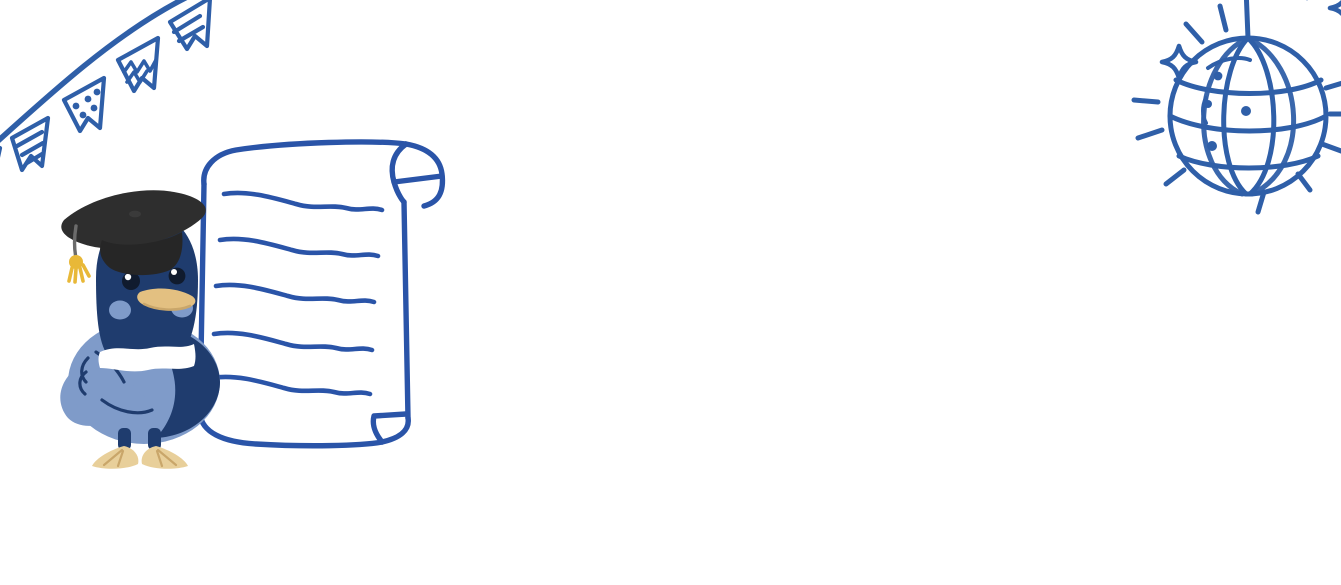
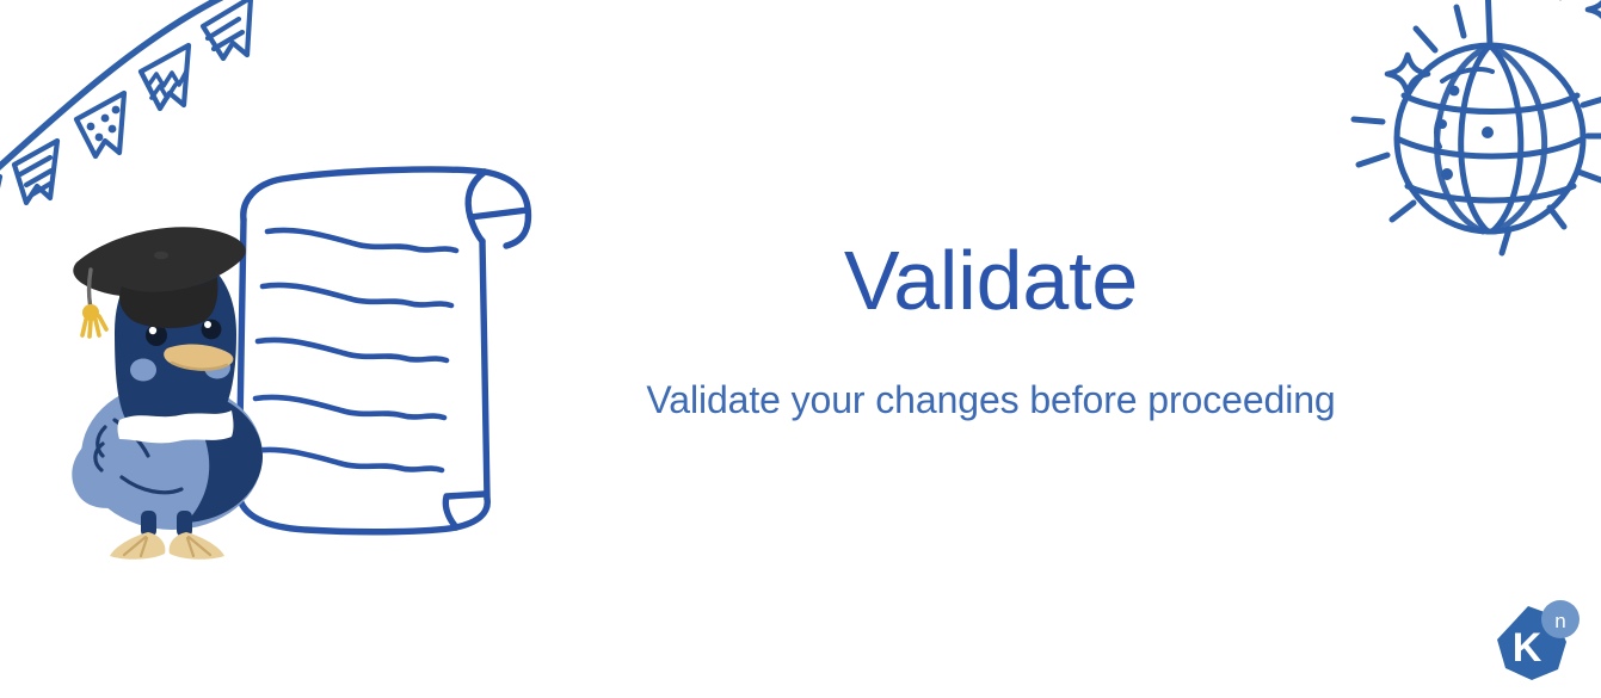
+ Validate
+ Validate your changes before proceeding
+ K
+ n
